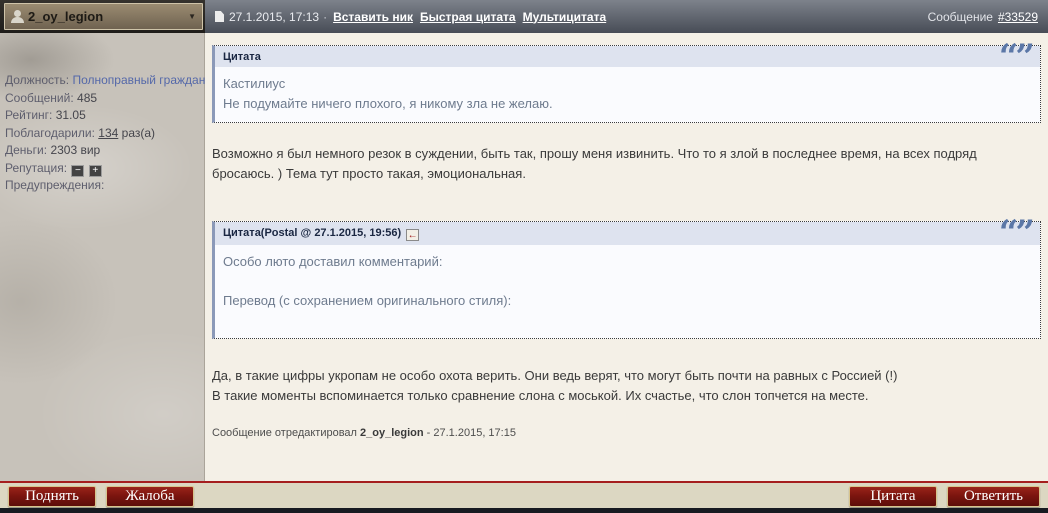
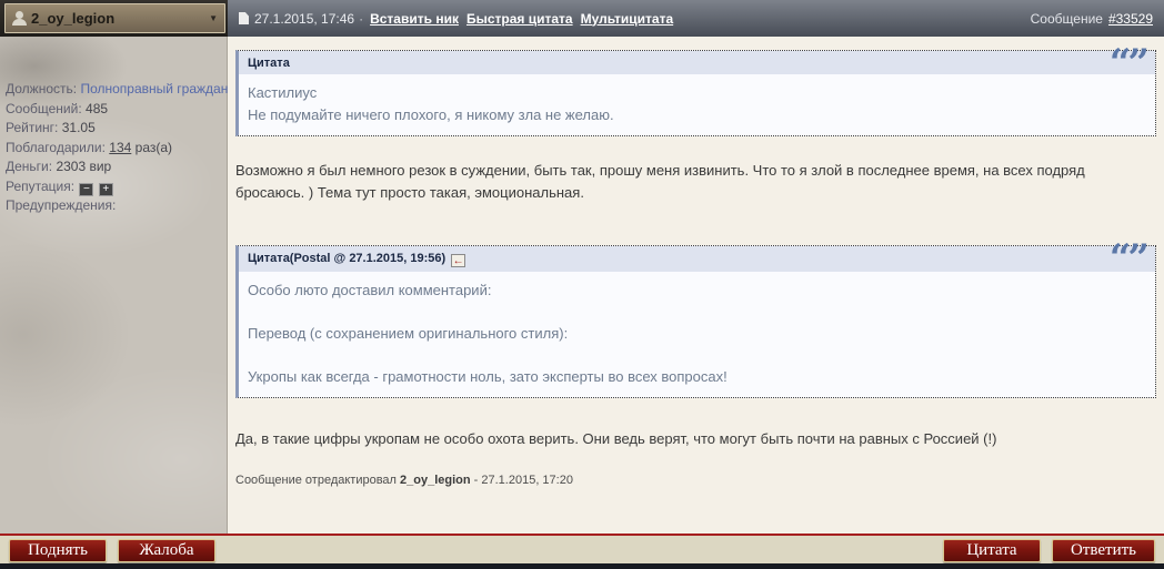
  2_oy_legion
  ▼
- 27.1.2015, 17:13
+ 27.1.2015, 17:46
  ·
  Вставить ник
  Быстрая цитата
  Мультицитата
  Сообщение
  #33529
  Должность: Полноправный граждан
  Сообщений: 485
  Рейтинг: 31.05
  Поблагодарили: 134 раз(а)
  Деньги: 2303 вир
  Репутация: − +
  Предупреждения:
  Цитата
  “”
  Кастилиус
  Не подумайте ничего плохого, я никому зла не желаю.
  Возможно я был немного резок в суждении, быть так, прошу меня извинить. Что то я злой в последнее время, на всех подряд бросаюсь. ) Тема тут просто такая, эмоциональная.
  Цитата(Postal @ 27.1.2015, 19:56) ←
  “”
  Особо люто доставил комментарий:
  Перевод (с сохранением оригинального стиля):
+ Укропы как всегда - грамотности ноль, зато эксперты во всех вопросах!
  Да, в такие цифры укропам не особо охота верить. Они ведь верят, что могут быть почти на равных с Россией (!)
- В такие моменты вспоминается только сравнение слона с моськой. Их счастье, что слон топчется на месте.
- Сообщение отредактировал 2_oy_legion - 27.1.2015, 17:15
+ Сообщение отредактировал 2_oy_legion - 27.1.2015, 17:20
  Поднять
  Жалоба
  Цитата
  Ответить
